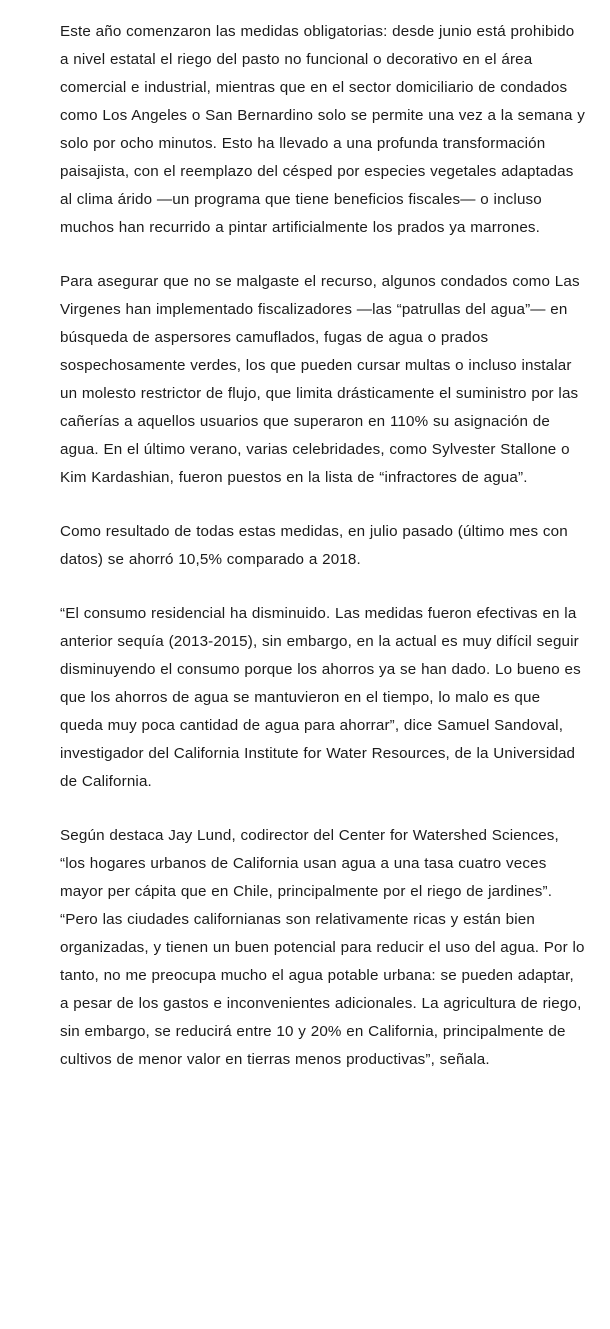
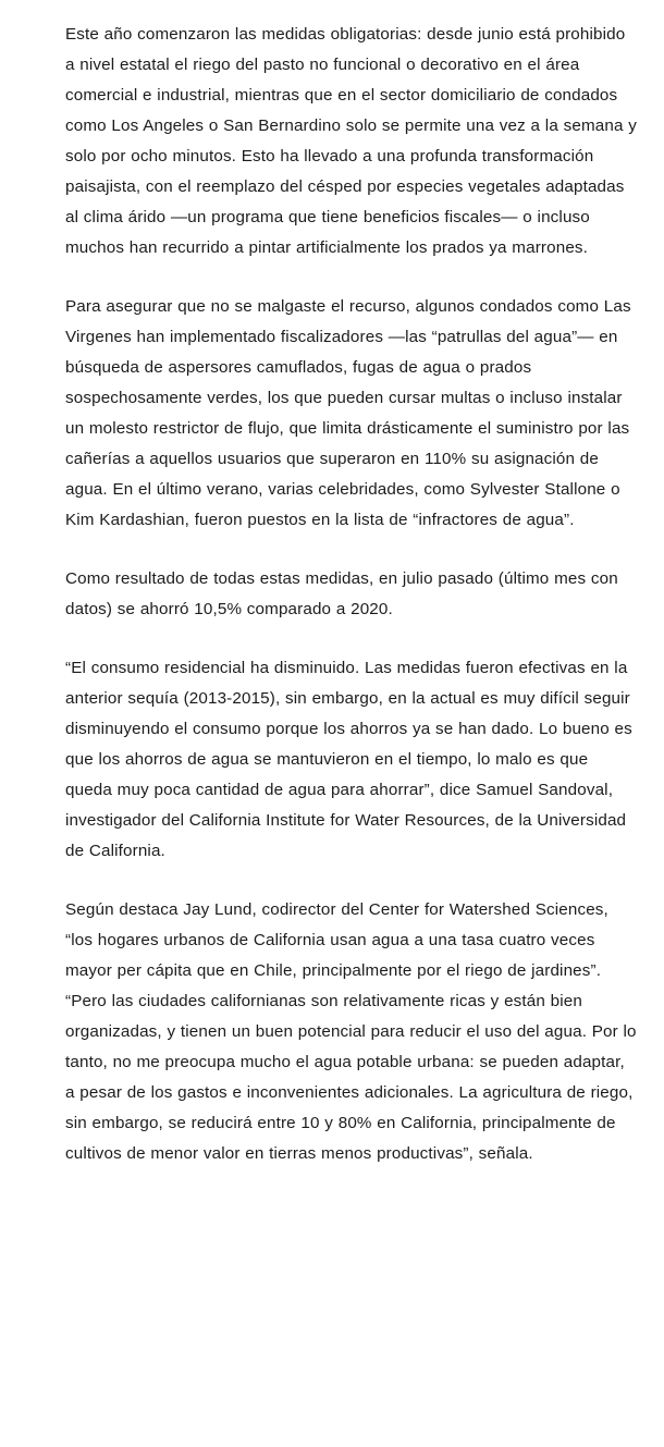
  Este año comenzaron las medidas obligatorias: desde junio está prohibido a nivel estatal el riego del pasto no funcional o decorativo en el área comercial e industrial, mientras que en el sector domiciliario de condados como Los Angeles o San Bernardino solo se permite una vez a la semana y solo por ocho minutos. Esto ha llevado a una profunda transformación paisajista, con el reemplazo del césped por especies vegetales adaptadas al clima árido —un programa que tiene beneficios fiscales— o incluso muchos han recurrido a pintar artificialmente los prados ya marrones.
  Para asegurar que no se malgaste el recurso, algunos condados como Las Virgenes han implementado fiscalizadores —las “patrullas del agua”— en búsqueda de aspersores camuflados, fugas de agua o prados sospechosamente verdes, los que pueden cursar multas o incluso instalar un molesto restrictor de flujo, que limita drásticamente el suministro por las cañerías a aquellos usuarios que superaron en 110% su asignación de agua. En el último verano, varias celebridades, como Sylvester Stallone o Kim Kardashian, fueron puestos en la lista de “infractores de agua”.
- Como resultado de todas estas medidas, en julio pasado (último mes con datos) se ahorró 10,5% comparado a 2018.
+ Como resultado de todas estas medidas, en julio pasado (último mes con datos) se ahorró 10,5% comparado a 2020.
  “El consumo residencial ha disminuido. Las medidas fueron efectivas en la anterior sequía (2013-2015), sin embargo, en la actual es muy difícil seguir disminuyendo el consumo porque los ahorros ya se han dado. Lo bueno es que los ahorros de agua se mantuvieron en el tiempo, lo malo es que queda muy poca cantidad de agua para ahorrar”, dice Samuel Sandoval, investigador del California Institute for Water Resources, de la Universidad de California.
- Según destaca Jay Lund, codirector del Center for Watershed Sciences, “los hogares urbanos de California usan agua a una tasa cuatro veces mayor per cápita que en Chile, principalmente por el riego de jardines”. “Pero las ciudades californianas son relativamente ricas y están bien organizadas, y tienen un buen potencial para reducir el uso del agua. Por lo tanto, no me preocupa mucho el agua potable urbana: se pueden adaptar, a pesar de los gastos e inconvenientes adicionales. La agricultura de riego, sin embargo, se reducirá entre 10 y 20% en California, principalmente de cultivos de menor valor en tierras menos productivas”, señala.
+ Según destaca Jay Lund, codirector del Center for Watershed Sciences, “los hogares urbanos de California usan agua a una tasa cuatro veces mayor per cápita que en Chile, principalmente por el riego de jardines”. “Pero las ciudades californianas son relativamente ricas y están bien organizadas, y tienen un buen potencial para reducir el uso del agua. Por lo tanto, no me preocupa mucho el agua potable urbana: se pueden adaptar, a pesar de los gastos e inconvenientes adicionales. La agricultura de riego, sin embargo, se reducirá entre 10 y 80% en California, principalmente de cultivos de menor valor en tierras menos productivas”, señala.
